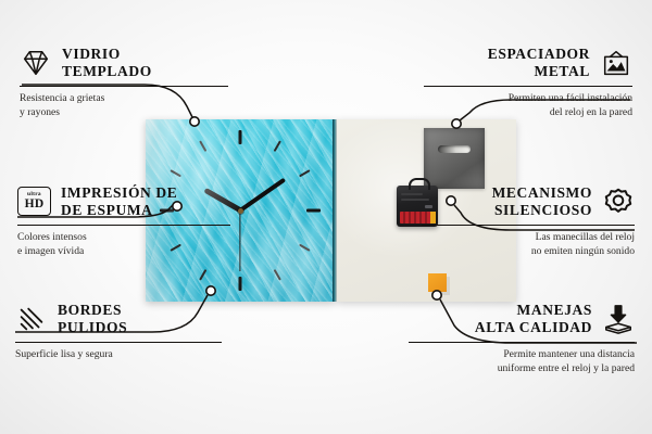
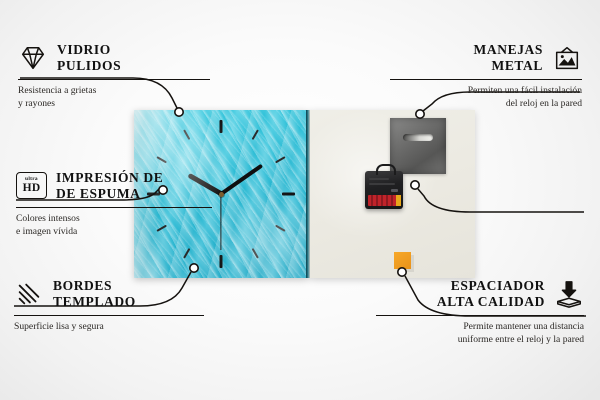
  VIDRIO
- TEMPLADO
+ PULIDOS
  Resistencia a grietas
  y rayones
  HD
  IMPRESIÓN DE
  DE ESPUMA
  Colores intensos
  e imagen vívida
  BORDES
- PULIDOS
+ TEMPLADO
  Superficie lisa y segura
- ESPACIADOR
+ MANEJAS
  METAL
  Permiten una fácil instalación
  del reloj en la pared
- MECANISMO
- SILENCIOSO
- Las manecillas del reloj
- no emiten ningún sonido
- MANEJAS
+ ESPACIADOR
  ALTA CALIDAD
  Permite mantener una distancia
  uniforme entre el reloj y la pared
